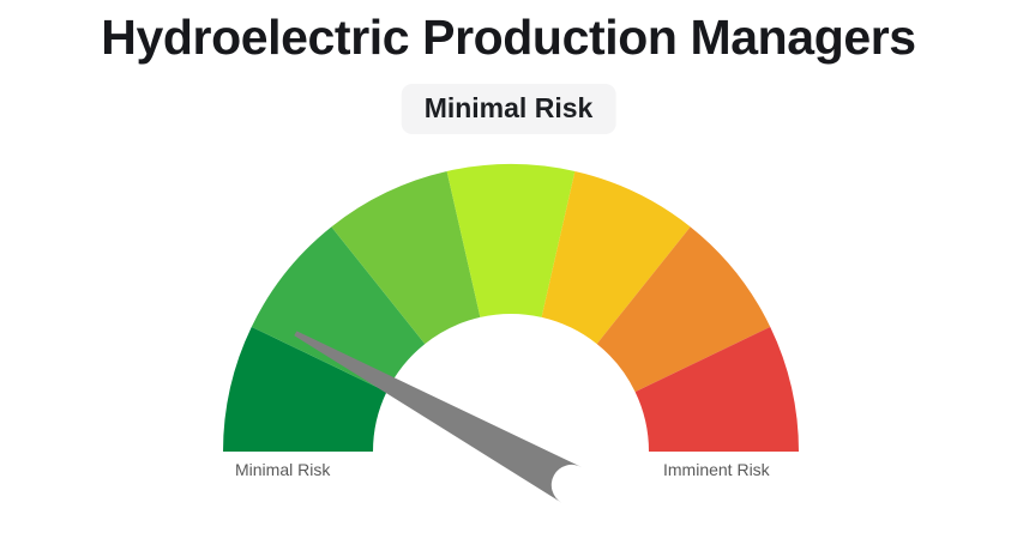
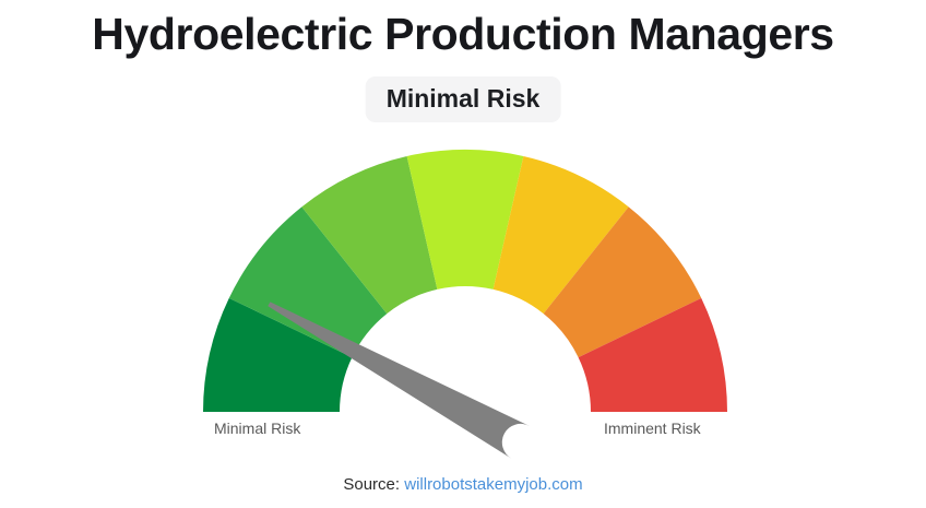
  Hydroelectric Production Managers
  Minimal Risk
  Minimal Risk
  Imminent Risk
+ Source: willrobotstakemyjob.com
